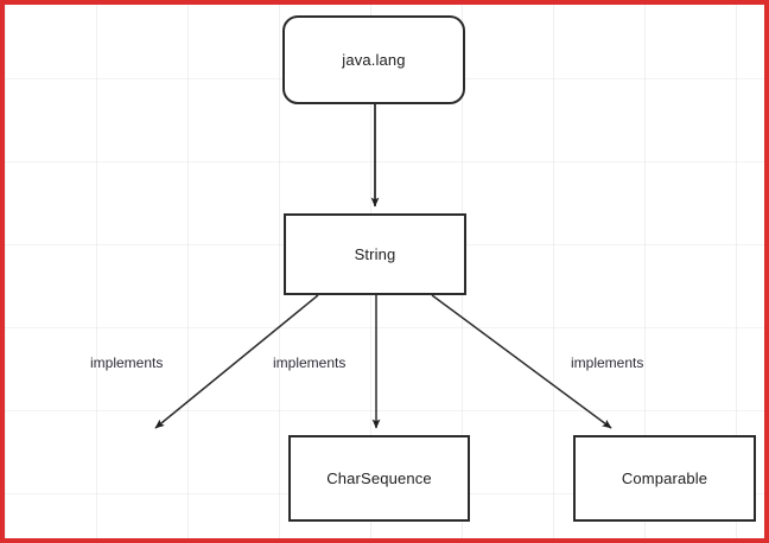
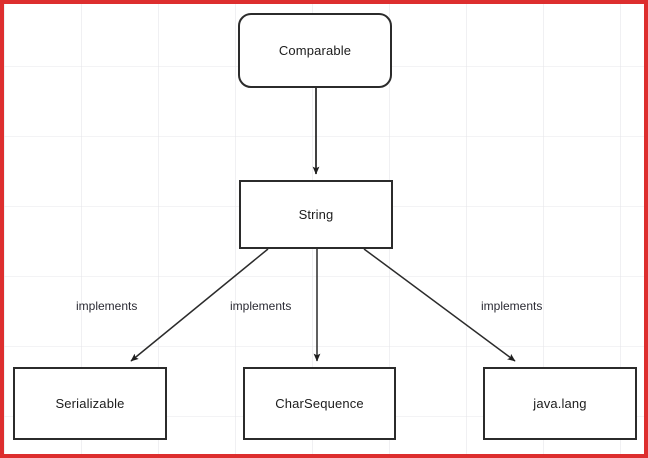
- java.lang
+ Comparable
  String
+ Serializable
  CharSequence
- Comparable
+ java.lang
  implements
  implements
  implements
